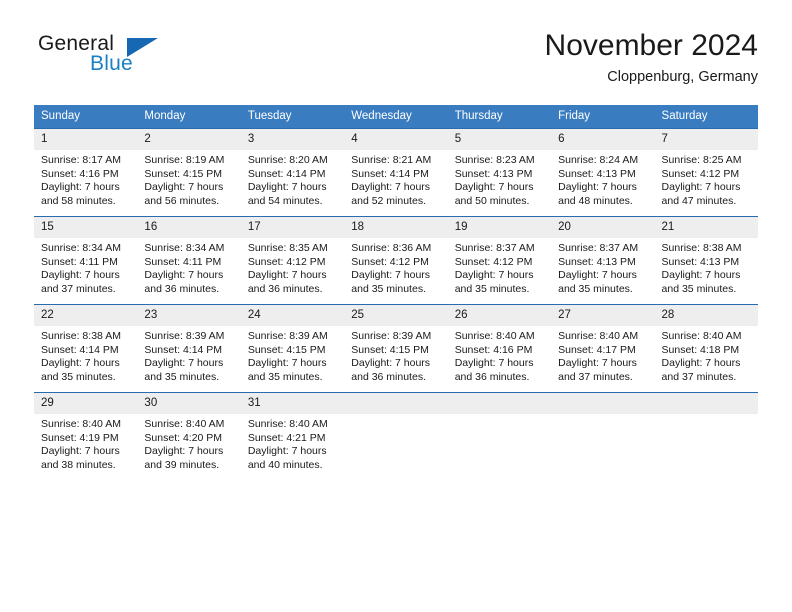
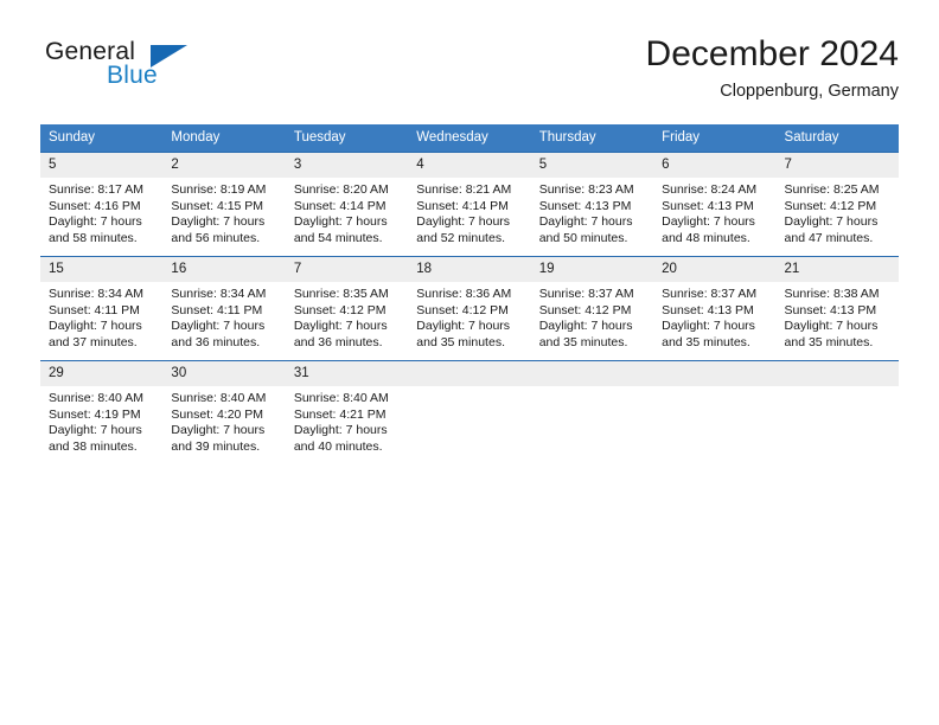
  General
  Blue
- November 2024
+ December 2024
  Cloppenburg, Germany
  Sunday	Monday	Tuesday	Wednesday	Thursday	Friday	Saturday
- 1Sunrise: 8:17 AMSunset: 4:16 PMDaylight: 7 hoursand 58 minutes.	2Sunrise: 8:19 AMSunset: 4:15 PMDaylight: 7 hoursand 56 minutes.	3Sunrise: 8:20 AMSunset: 4:14 PMDaylight: 7 hoursand 54 minutes.	4Sunrise: 8:21 AMSunset: 4:14 PMDaylight: 7 hoursand 52 minutes.	5Sunrise: 8:23 AMSunset: 4:13 PMDaylight: 7 hoursand 50 minutes.	6Sunrise: 8:24 AMSunset: 4:13 PMDaylight: 7 hoursand 48 minutes.	7Sunrise: 8:25 AMSunset: 4:12 PMDaylight: 7 hoursand 47 minutes.
+ 5Sunrise: 8:17 AMSunset: 4:16 PMDaylight: 7 hoursand 58 minutes.	2Sunrise: 8:19 AMSunset: 4:15 PMDaylight: 7 hoursand 56 minutes.	3Sunrise: 8:20 AMSunset: 4:14 PMDaylight: 7 hoursand 54 minutes.	4Sunrise: 8:21 AMSunset: 4:14 PMDaylight: 7 hoursand 52 minutes.	5Sunrise: 8:23 AMSunset: 4:13 PMDaylight: 7 hoursand 50 minutes.	6Sunrise: 8:24 AMSunset: 4:13 PMDaylight: 7 hoursand 48 minutes.	7Sunrise: 8:25 AMSunset: 4:12 PMDaylight: 7 hoursand 47 minutes.
- 15Sunrise: 8:34 AMSunset: 4:11 PMDaylight: 7 hoursand 37 minutes.	16Sunrise: 8:34 AMSunset: 4:11 PMDaylight: 7 hoursand 36 minutes.	17Sunrise: 8:35 AMSunset: 4:12 PMDaylight: 7 hoursand 36 minutes.	18Sunrise: 8:36 AMSunset: 4:12 PMDaylight: 7 hoursand 35 minutes.	19Sunrise: 8:37 AMSunset: 4:12 PMDaylight: 7 hoursand 35 minutes.	20Sunrise: 8:37 AMSunset: 4:13 PMDaylight: 7 hoursand 35 minutes.	21Sunrise: 8:38 AMSunset: 4:13 PMDaylight: 7 hoursand 35 minutes.
+ 15Sunrise: 8:34 AMSunset: 4:11 PMDaylight: 7 hoursand 37 minutes.	16Sunrise: 8:34 AMSunset: 4:11 PMDaylight: 7 hoursand 36 minutes.	7Sunrise: 8:35 AMSunset: 4:12 PMDaylight: 7 hoursand 36 minutes.	18Sunrise: 8:36 AMSunset: 4:12 PMDaylight: 7 hoursand 35 minutes.	19Sunrise: 8:37 AMSunset: 4:12 PMDaylight: 7 hoursand 35 minutes.	20Sunrise: 8:37 AMSunset: 4:13 PMDaylight: 7 hoursand 35 minutes.	21Sunrise: 8:38 AMSunset: 4:13 PMDaylight: 7 hoursand 35 minutes.
- 22Sunrise: 8:38 AMSunset: 4:14 PMDaylight: 7 hoursand 35 minutes.	23Sunrise: 8:39 AMSunset: 4:14 PMDaylight: 7 hoursand 35 minutes.	24Sunrise: 8:39 AMSunset: 4:15 PMDaylight: 7 hoursand 35 minutes.	25Sunrise: 8:39 AMSunset: 4:15 PMDaylight: 7 hoursand 36 minutes.	26Sunrise: 8:40 AMSunset: 4:16 PMDaylight: 7 hoursand 36 minutes.	27Sunrise: 8:40 AMSunset: 4:17 PMDaylight: 7 hoursand 37 minutes.	28Sunrise: 8:40 AMSunset: 4:18 PMDaylight: 7 hoursand 37 minutes.
  29Sunrise: 8:40 AMSunset: 4:19 PMDaylight: 7 hoursand 38 minutes.	30Sunrise: 8:40 AMSunset: 4:20 PMDaylight: 7 hoursand 39 minutes.	31Sunrise: 8:40 AMSunset: 4:21 PMDaylight: 7 hoursand 40 minutes.
